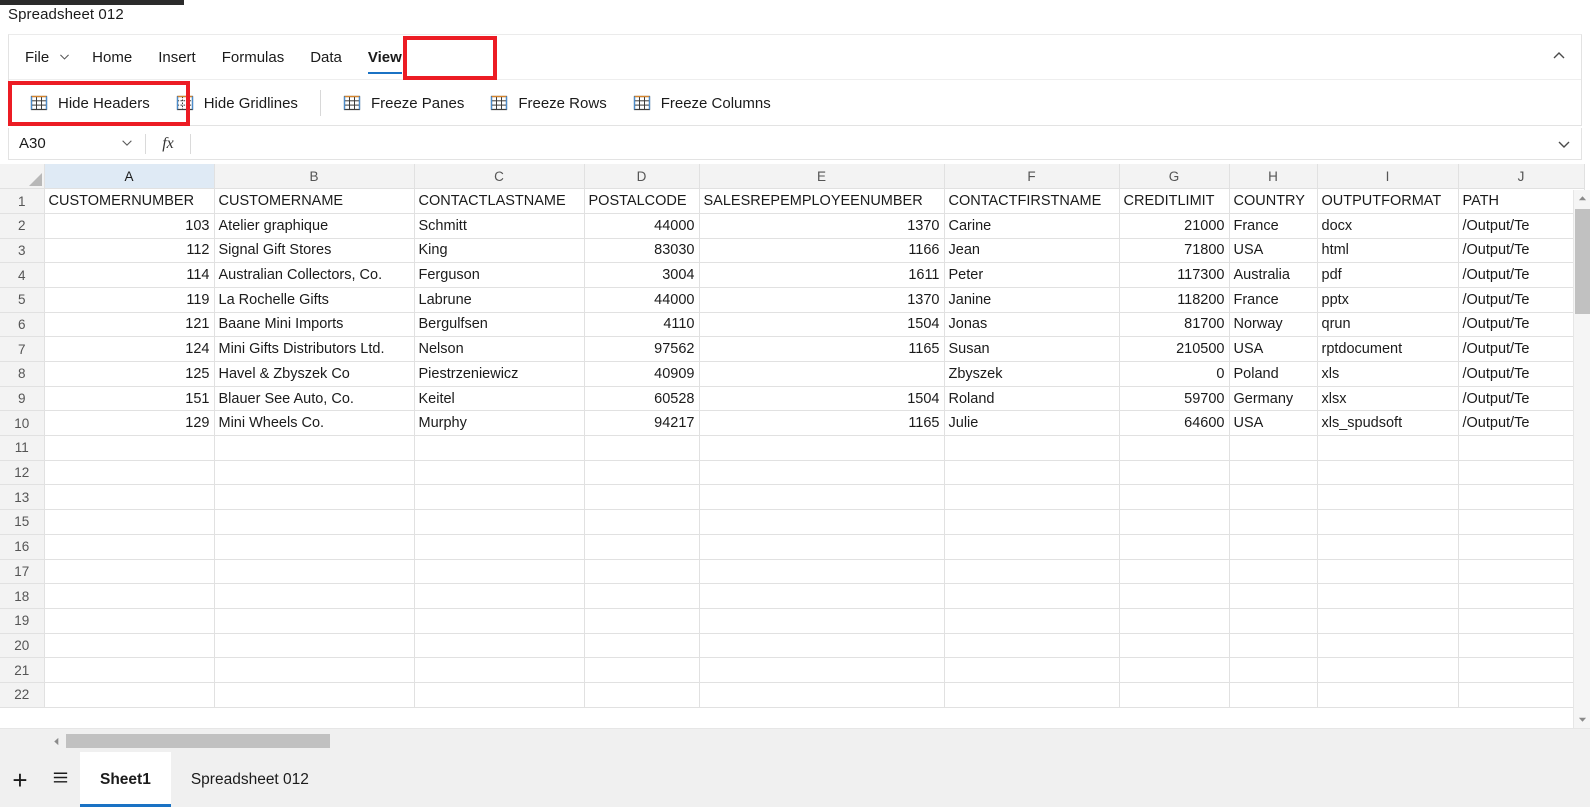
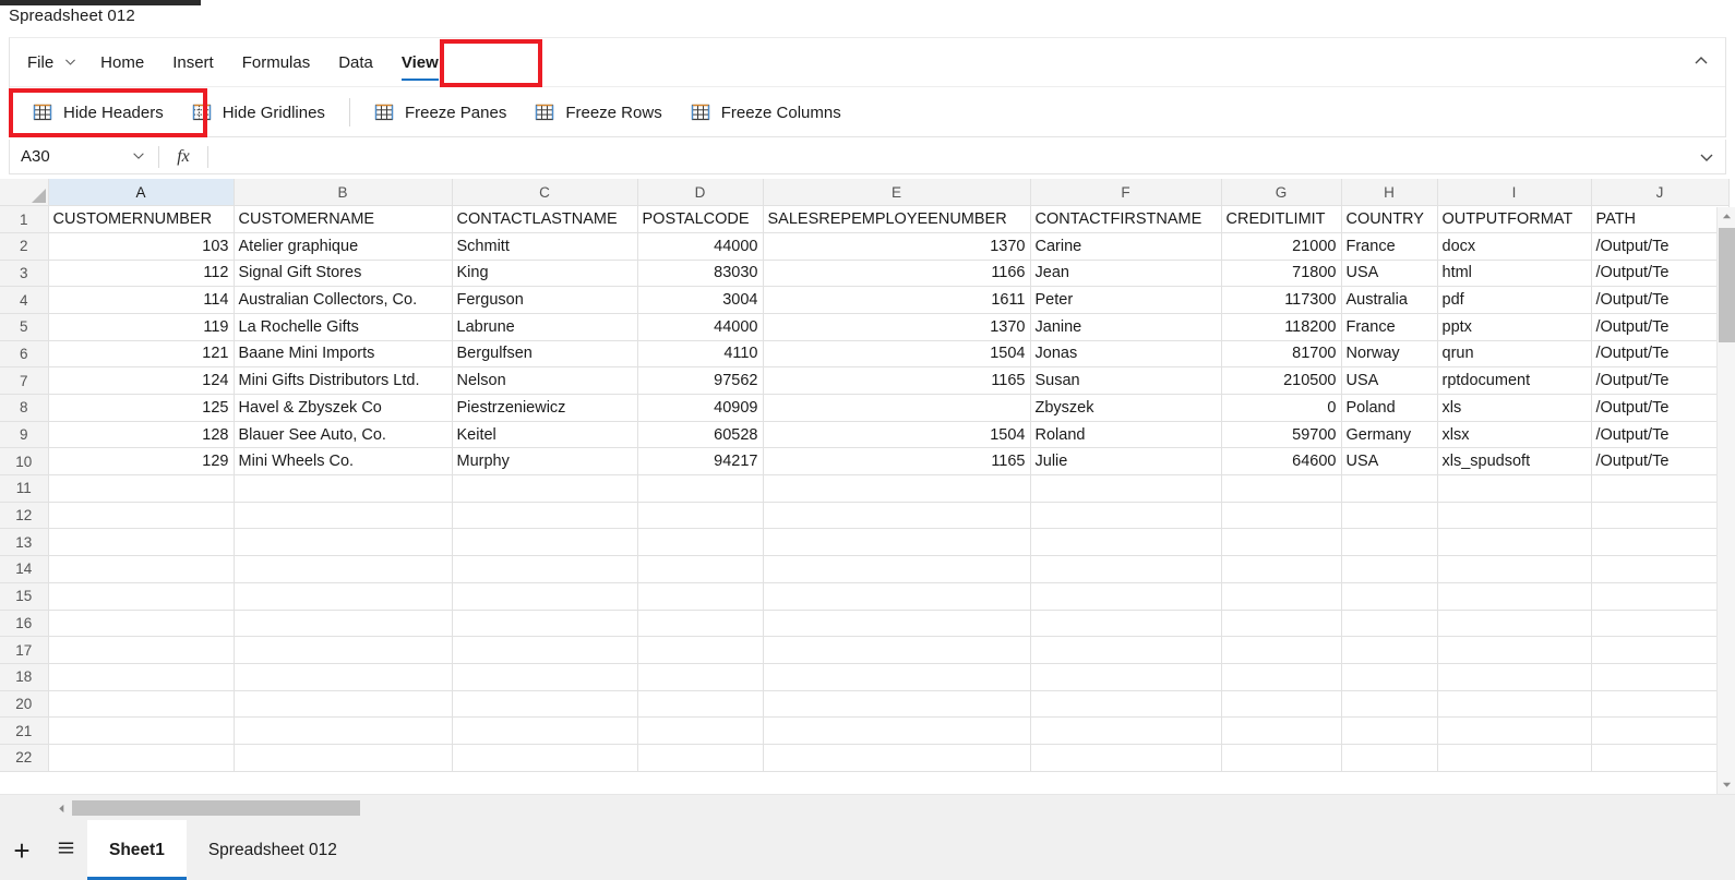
  Spreadsheet 012
  File
  Home
  Insert
  Formulas
  Data
  View
  Hide Headers
  Hide Gridlines
  Freeze Panes
  Freeze Rows
  Freeze Columns
  A30
  fx
  	A	B	C	D	E	F	G	H	I	J
  1	CUSTOMERNUMBER	CUSTOMERNAME	CONTACTLASTNAME	POSTALCODE	SALESREPEMPLOYEENUMBER	CONTACTFIRSTNAME	CREDITLIMIT	COUNTRY	OUTPUTFORMAT	PATH
  2	103	Atelier graphique	Schmitt	44000	1370	Carine	21000	France	docx	/Output/Te
  3	112	Signal Gift Stores	King	83030	1166	Jean	71800	USA	html	/Output/Te
  4	114	Australian Collectors, Co.	Ferguson	3004	1611	Peter	117300	Australia	pdf	/Output/Te
  5	119	La Rochelle Gifts	Labrune	44000	1370	Janine	118200	France	pptx	/Output/Te
  6	121	Baane Mini Imports	Bergulfsen	4110	1504	Jonas	81700	Norway	qrun	/Output/Te
  7	124	Mini Gifts Distributors Ltd.	Nelson	97562	1165	Susan	210500	USA	rptdocument	/Output/Te
  8	125	Havel & Zbyszek Co	Piestrzeniewicz	40909		Zbyszek	0	Poland	xls	/Output/Te
- 9	151	Blauer See Auto, Co.	Keitel	60528	1504	Roland	59700	Germany	xlsx	/Output/Te
+ 9	128	Blauer See Auto, Co.	Keitel	60528	1504	Roland	59700	Germany	xlsx	/Output/Te
  10	129	Mini Wheels Co.	Murphy	94217	1165	Julie	64600	USA	xls_spudsoft	/Output/Te
  11
  12
  13
+ 14
  15
  16
  17
  18
- 19
  20
  21
  22
  +
  Sheet1
  Spreadsheet 012
